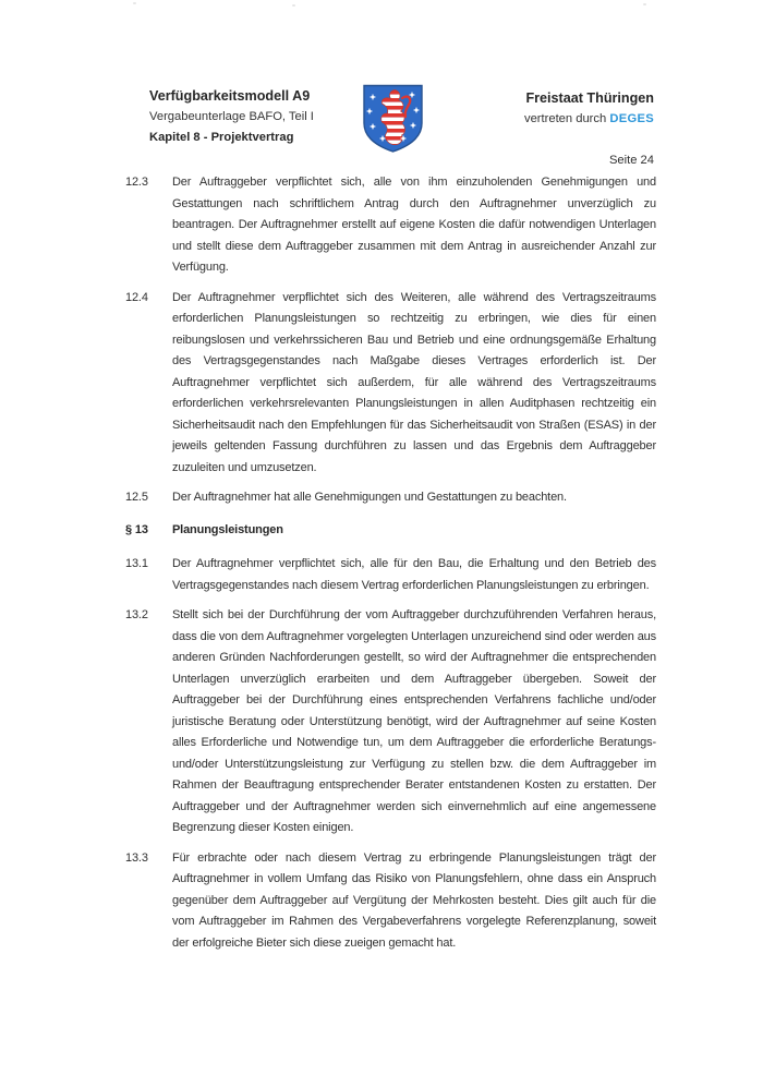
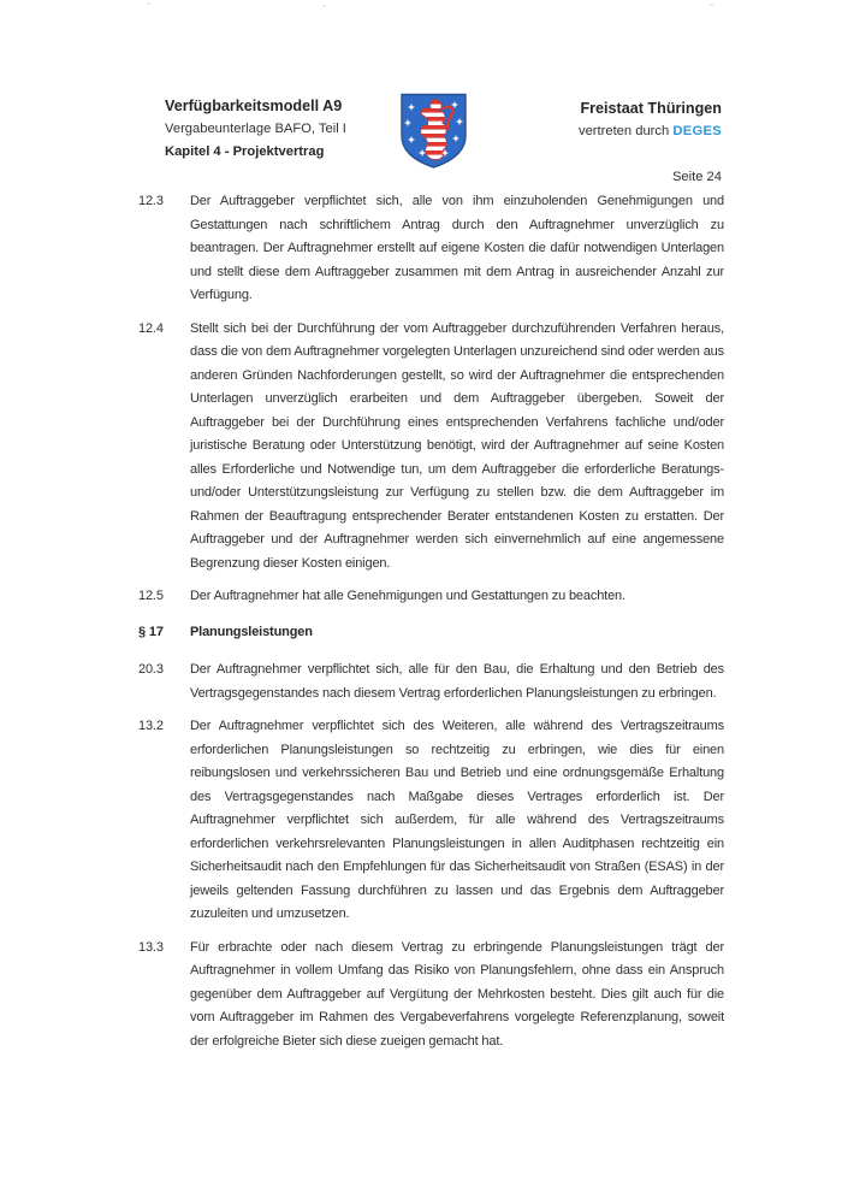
  Verfügbarkeitsmodell A9
  Vergabeunterlage BAFO, Teil I
- Kapitel 8 - Projektvertrag
+ Kapitel 4 - Projektvertrag
  Freistaat Thüringen
  vertreten durch DEGES
  Seite 24
  12.3
  Der Auftraggeber verpflichtet sich, alle von ihm einzuholenden Genehmigungen und Gestattungen nach schriftlichem Antrag durch den Auftragnehmer unverzüglich zu beantragen. Der Auftragnehmer erstellt auf eigene Kosten die dafür notwendigen Unterlagen und stellt diese dem Auftraggeber zusammen mit dem Antrag in ausreichender Anzahl zur Verfügung.
  12.4
- Der Auftragnehmer verpflichtet sich des Weiteren, alle während des Vertragszeitraums erforderlichen Planungsleistungen so rechtzeitig zu erbringen, wie dies für einen reibungslosen und verkehrssicheren Bau und Betrieb und eine ordnungsgemäße Erhaltung des Vertragsgegenstandes nach Maßgabe dieses Vertrages erforderlich ist. Der Auftragnehmer verpflichtet sich außerdem, für alle während des Vertragszeitraums erforderlichen verkehrsrelevanten Planungsleistungen in allen Auditphasen rechtzeitig ein Sicherheitsaudit nach den Empfehlungen für das Sicherheitsaudit von Straßen (ESAS) in der jeweils geltenden Fassung durchführen zu lassen und das Ergebnis dem Auftraggeber zuzuleiten und umzusetzen.
+ Stellt sich bei der Durchführung der vom Auftraggeber durchzuführenden Verfahren heraus, dass die von dem Auftragnehmer vorgelegten Unterlagen unzureichend sind oder werden aus anderen Gründen Nachforderungen gestellt, so wird der Auftragnehmer die entsprechenden Unterlagen unverzüglich erarbeiten und dem Auftraggeber übergeben. Soweit der Auftraggeber bei der Durchführung eines entsprechenden Verfahrens fachliche und/oder juristische Beratung oder Unterstützung benötigt, wird der Auftragnehmer auf seine Kosten alles Erforderliche und Notwendige tun, um dem Auftraggeber die erforderliche Beratungs- und/oder Unterstützungsleistung zur Verfügung zu stellen bzw. die dem Auftraggeber im Rahmen der Beauftragung entsprechender Berater entstandenen Kosten zu erstatten. Der Auftraggeber und der Auftragnehmer werden sich einvernehmlich auf eine angemessene Begrenzung dieser Kosten einigen.
  12.5
  Der Auftragnehmer hat alle Genehmigungen und Gestattungen zu beachten.
- § 13
+ § 17
  Planungsleistungen
- 13.1
+ 20.3
  Der Auftragnehmer verpflichtet sich, alle für den Bau, die Erhaltung und den Betrieb des Vertragsgegenstandes nach diesem Vertrag erforderlichen Planungsleistungen zu erbringen.
  13.2
- Stellt sich bei der Durchführung der vom Auftraggeber durchzuführenden Verfahren heraus, dass die von dem Auftragnehmer vorgelegten Unterlagen unzureichend sind oder werden aus anderen Gründen Nachforderungen gestellt, so wird der Auftragnehmer die entsprechenden Unterlagen unverzüglich erarbeiten und dem Auftraggeber übergeben. Soweit der Auftraggeber bei der Durchführung eines entsprechenden Verfahrens fachliche und/oder juristische Beratung oder Unterstützung benötigt, wird der Auftragnehmer auf seine Kosten alles Erforderliche und Notwendige tun, um dem Auftraggeber die erforderliche Beratungs- und/oder Unterstützungsleistung zur Verfügung zu stellen bzw. die dem Auftraggeber im Rahmen der Beauftragung entsprechender Berater entstandenen Kosten zu erstatten. Der Auftraggeber und der Auftragnehmer werden sich einvernehmlich auf eine angemessene Begrenzung dieser Kosten einigen.
+ Der Auftragnehmer verpflichtet sich des Weiteren, alle während des Vertragszeitraums erforderlichen Planungsleistungen so rechtzeitig zu erbringen, wie dies für einen reibungslosen und verkehrssicheren Bau und Betrieb und eine ordnungsgemäße Erhaltung des Vertragsgegenstandes nach Maßgabe dieses Vertrages erforderlich ist. Der Auftragnehmer verpflichtet sich außerdem, für alle während des Vertragszeitraums erforderlichen verkehrsrelevanten Planungsleistungen in allen Auditphasen rechtzeitig ein Sicherheitsaudit nach den Empfehlungen für das Sicherheitsaudit von Straßen (ESAS) in der jeweils geltenden Fassung durchführen zu lassen und das Ergebnis dem Auftraggeber zuzuleiten und umzusetzen.
  13.3
  Für erbrachte oder nach diesem Vertrag zu erbringende Planungsleistungen trägt der Auftragnehmer in vollem Umfang das Risiko von Planungsfehlern, ohne dass ein Anspruch gegenüber dem Auftraggeber auf Vergütung der Mehrkosten besteht. Dies gilt auch für die vom Auftraggeber im Rahmen des Vergabeverfahrens vorgelegte Referenzplanung, soweit der erfolgreiche Bieter sich diese zueigen gemacht hat.
